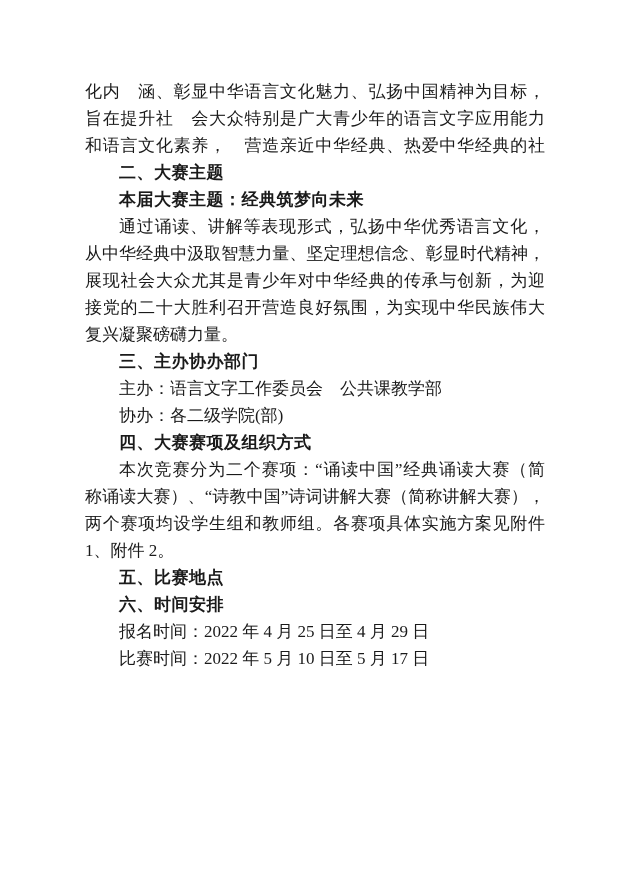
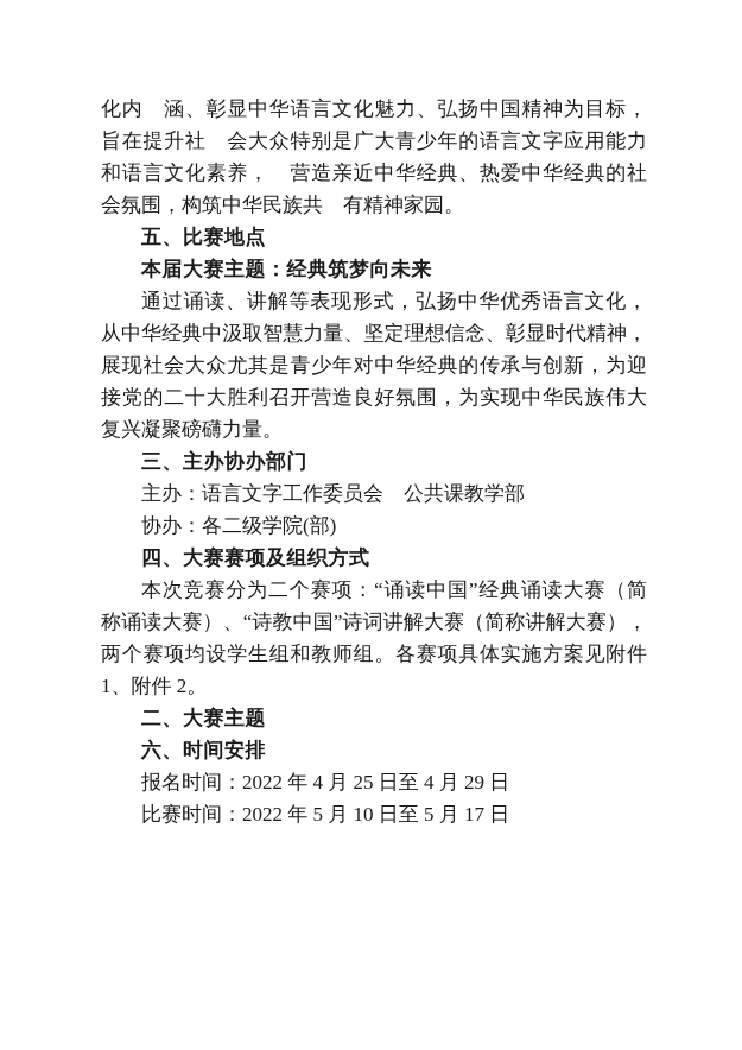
  化内 涵、彰显中华语言文化魅力、弘扬中国精神为目标，
  旨在提升社 会大众特别是广大青少年的语言文字应用能力
  和语言文化素养， 营造亲近中华经典、热爱中华经典的社
+ 会氛围，构筑中华民族共 有精神家园。
- 二、大赛主题
+ 五、比赛地点
  本届大赛主题：经典筑梦向未来
  通过诵读、讲解等表现形式，弘扬中华优秀语言文化，
  从中华经典中汲取智慧力量、坚定理想信念、彰显时代精神，
  展现社会大众尤其是青少年对中华经典的传承与创新，为迎
  接党的二十大胜利召开营造良好氛围，为实现中华民族伟大
  复兴凝聚磅礴力量。
  三、主办协办部门
  主办：语言文字工作委员会 公共课教学部
  协办：各二级学院(部)
  四、大赛赛项及组织方式
  本次竞赛分为二个赛项：“诵读中国”经典诵读大赛（简
  称诵读大赛）、“诗教中国”诗词讲解大赛（简称讲解大赛），
  两个赛项均设学生组和教师组。各赛项具体实施方案见附件
  1、附件 2。
- 五、比赛地点
+ 二、大赛主题
  六、时间安排
  报名时间：2022 年 4 月 25 日至 4 月 29 日
  比赛时间：2022 年 5 月 10 日至 5 月 17 日
